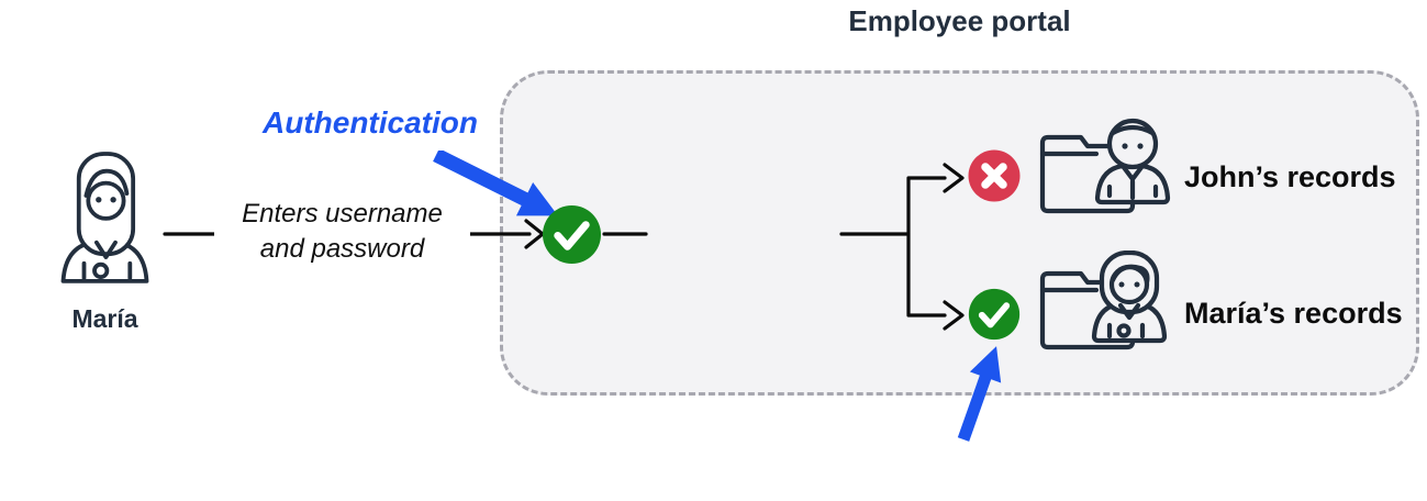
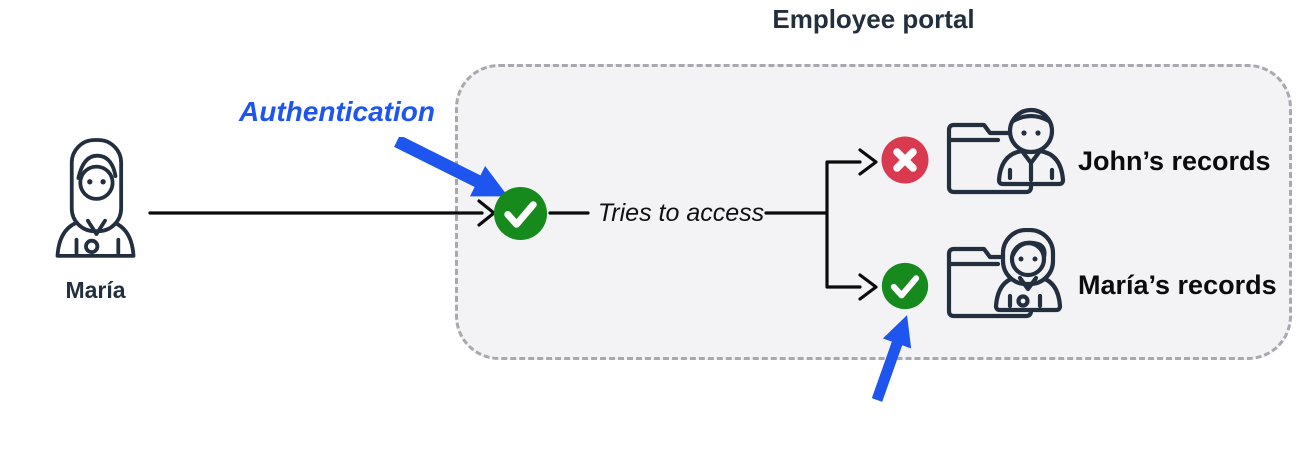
  Employee portal
  María
- Enters username
- and password
  Authentication
+ Tries to access
  John’s records
  María’s records
